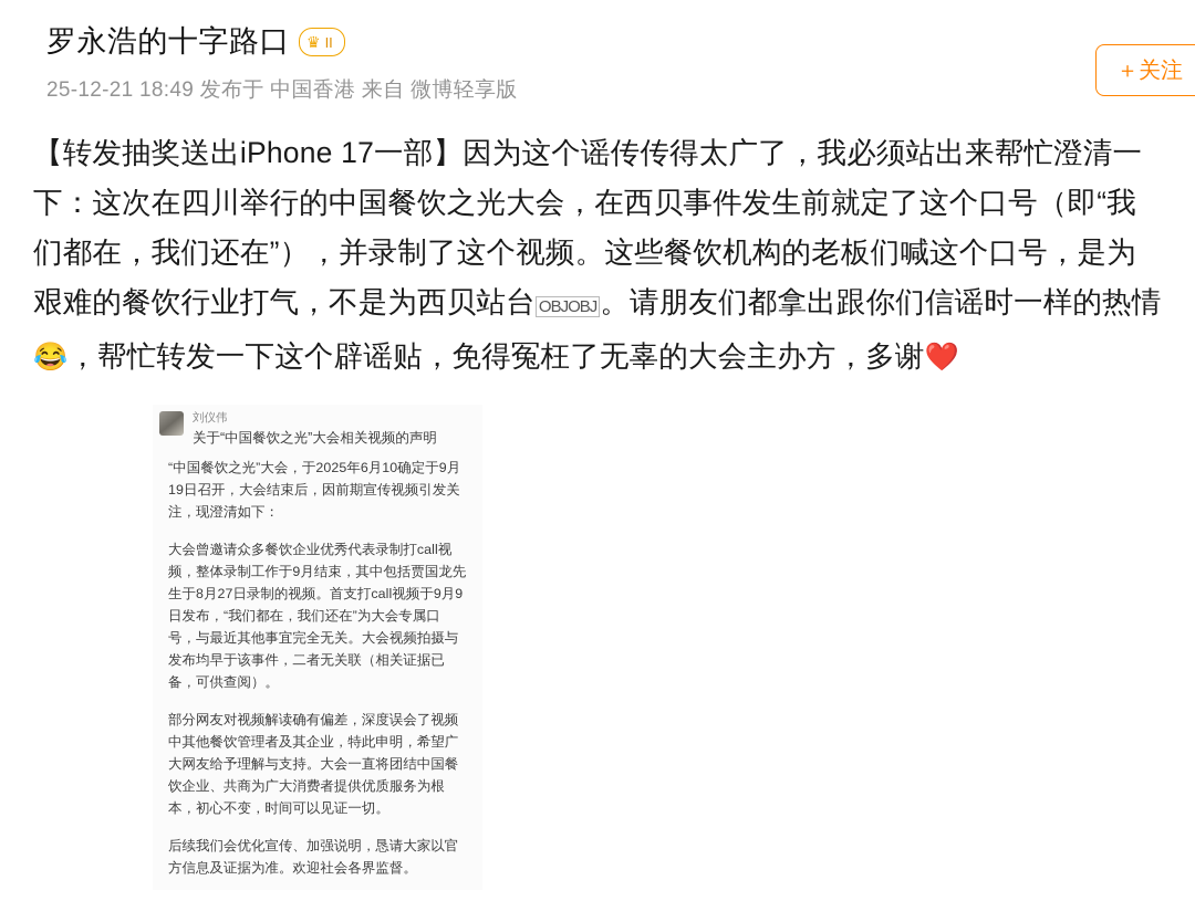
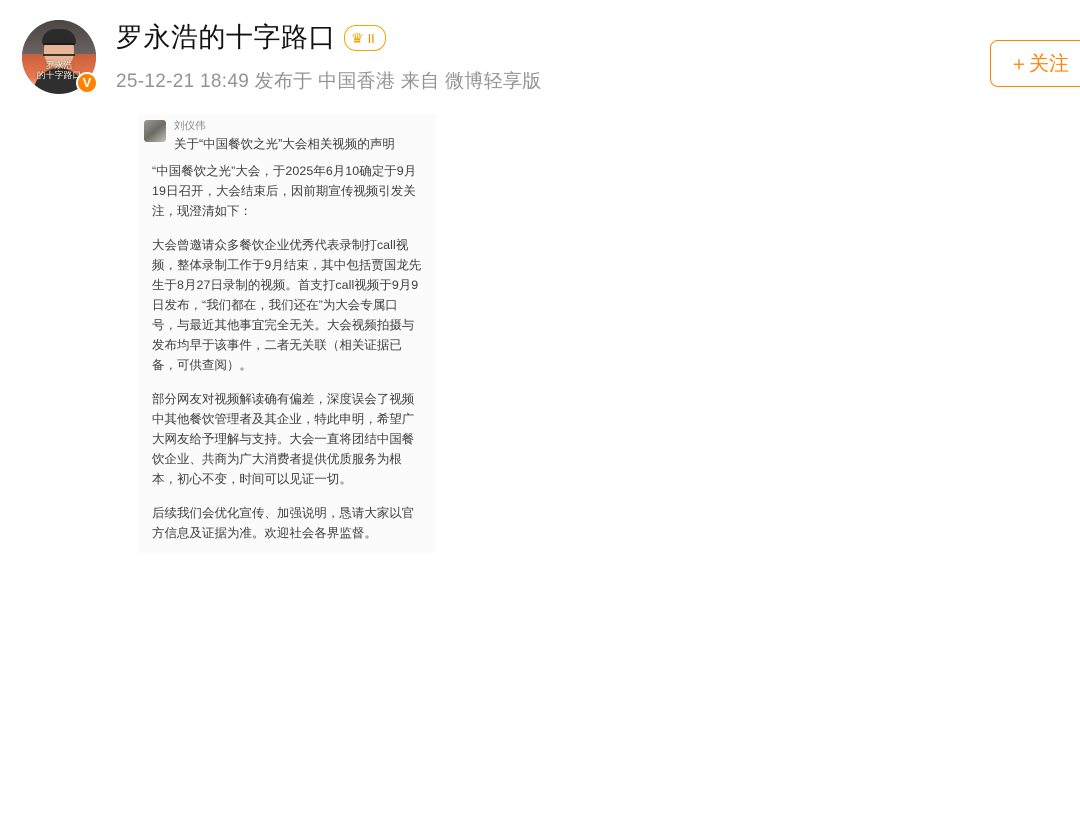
+ 罗永浩
+ 的十字路口
+ V
  罗永浩的十字路口
  ♛
  II
  25-12-21 18:49 发布于 中国香港 来自 微博轻享版
  ＋关注
- 【转发抽奖送出iPhone 17一部】因为这个谣传传得太广了，我必须站出来帮忙澄清一下：这次在四川举行的中国餐饮之光大会，在西贝事件发生前就定了这个口号（即“我们都在，我们还在”），并录制了这个视频。这些餐饮机构的老板们喊这个口号，是为艰难的餐饮行业打气，不是为西贝站台 OBJOBJ 。请朋友们都拿出跟你们信谣时一样的热情😂，帮忙转发一下这个辟谣贴，免得冤枉了无辜的大会主办方，多谢❤️
  刘仪伟
  关于“中国餐饮之光”大会相关视频的声明
  “中国餐饮之光”大会，于2025年6月10确定于9月19日召开，大会结束后，因前期宣传视频引发关注，现澄清如下：
  大会曾邀请众多餐饮企业优秀代表录制打call视频，整体录制工作于9月结束，其中包括贾国龙先生于8月27日录制的视频。首支打call视频于9月9日发布，“我们都在，我们还在”为大会专属口号，与最近其他事宜完全无关。大会视频拍摄与发布均早于该事件，二者无关联（相关证据已备，可供查阅）。
  部分网友对视频解读确有偏差，深度误会了视频中其他餐饮管理者及其企业，特此申明，希望广大网友给予理解与支持。大会一直将团结中国餐饮企业、共商为广大消费者提供优质服务为根本，初心不变，时间可以见证一切。
  后续我们会优化宣传、加强说明，恳请大家以官方信息及证据为准。欢迎社会各界监督。
